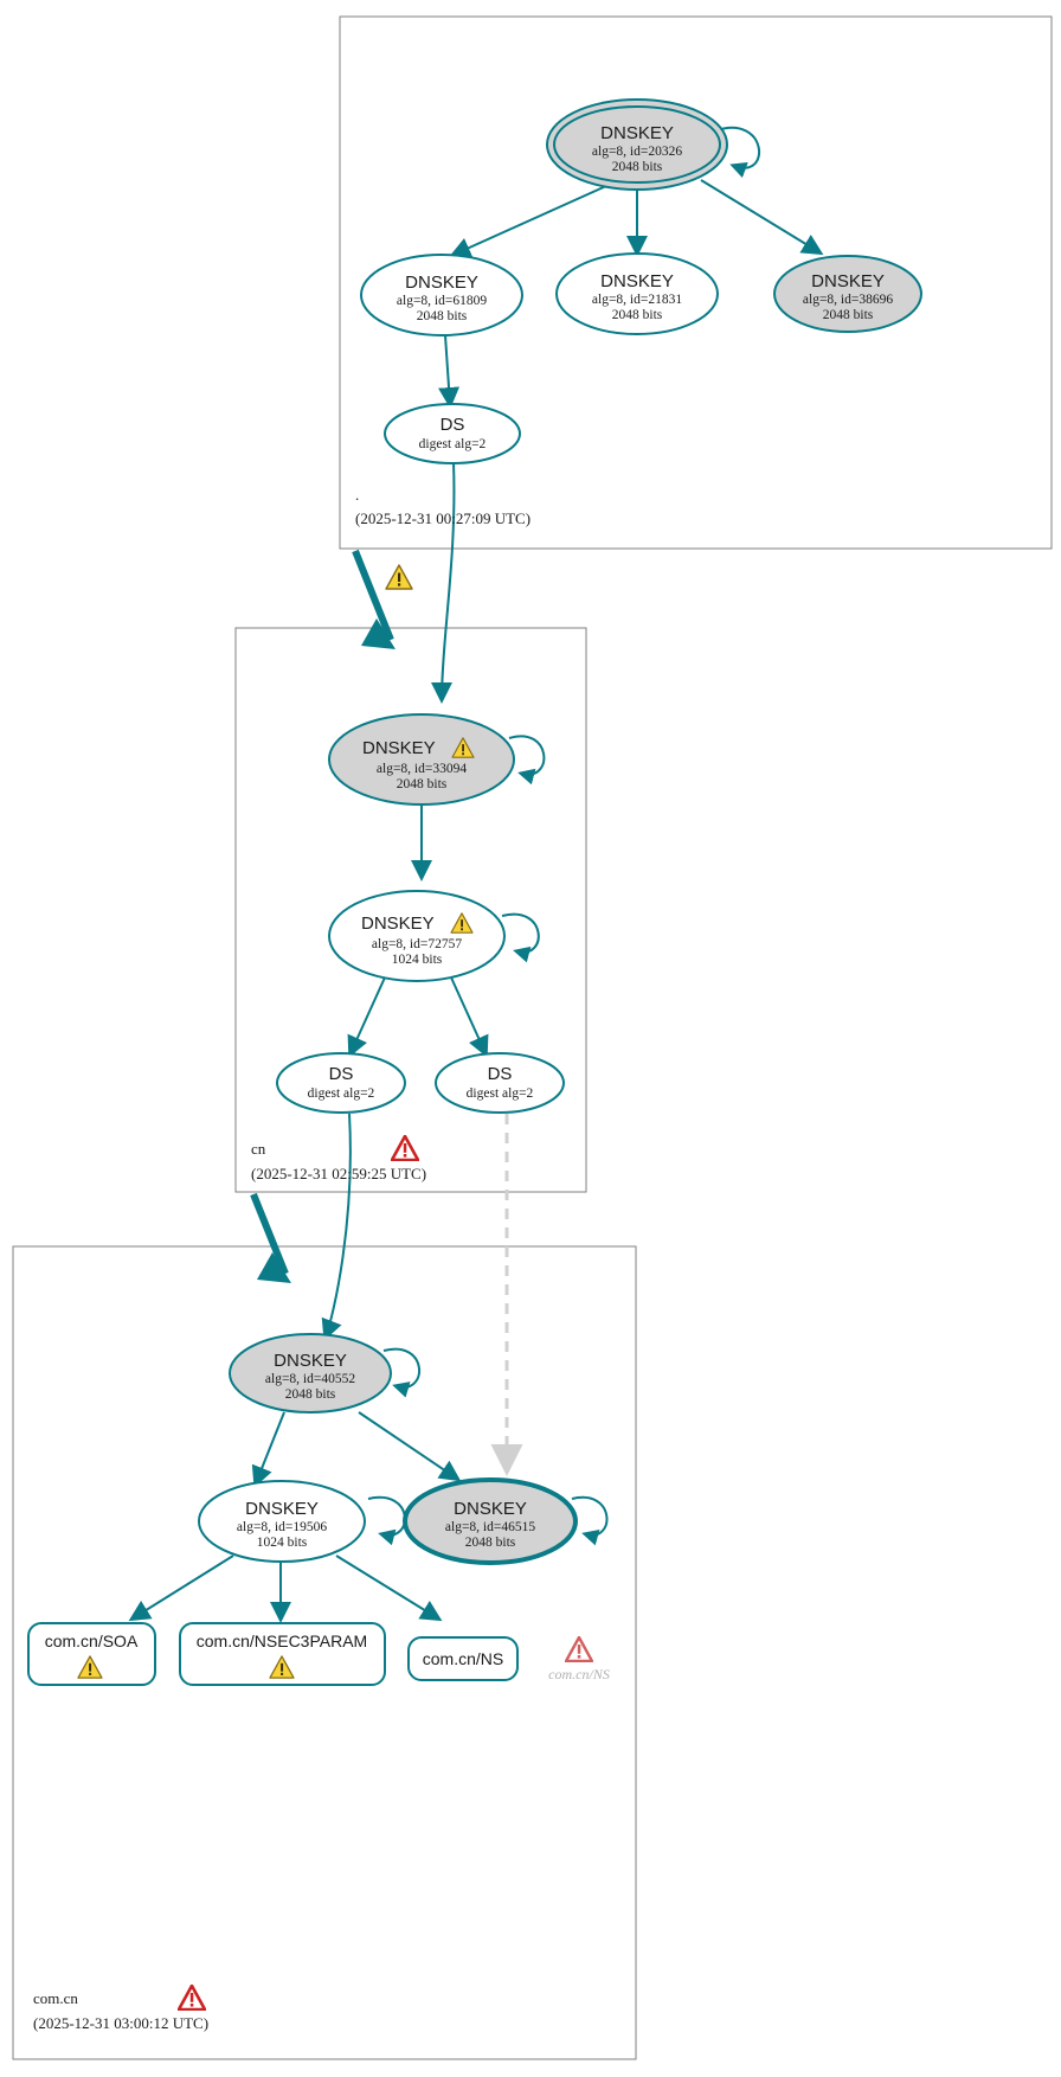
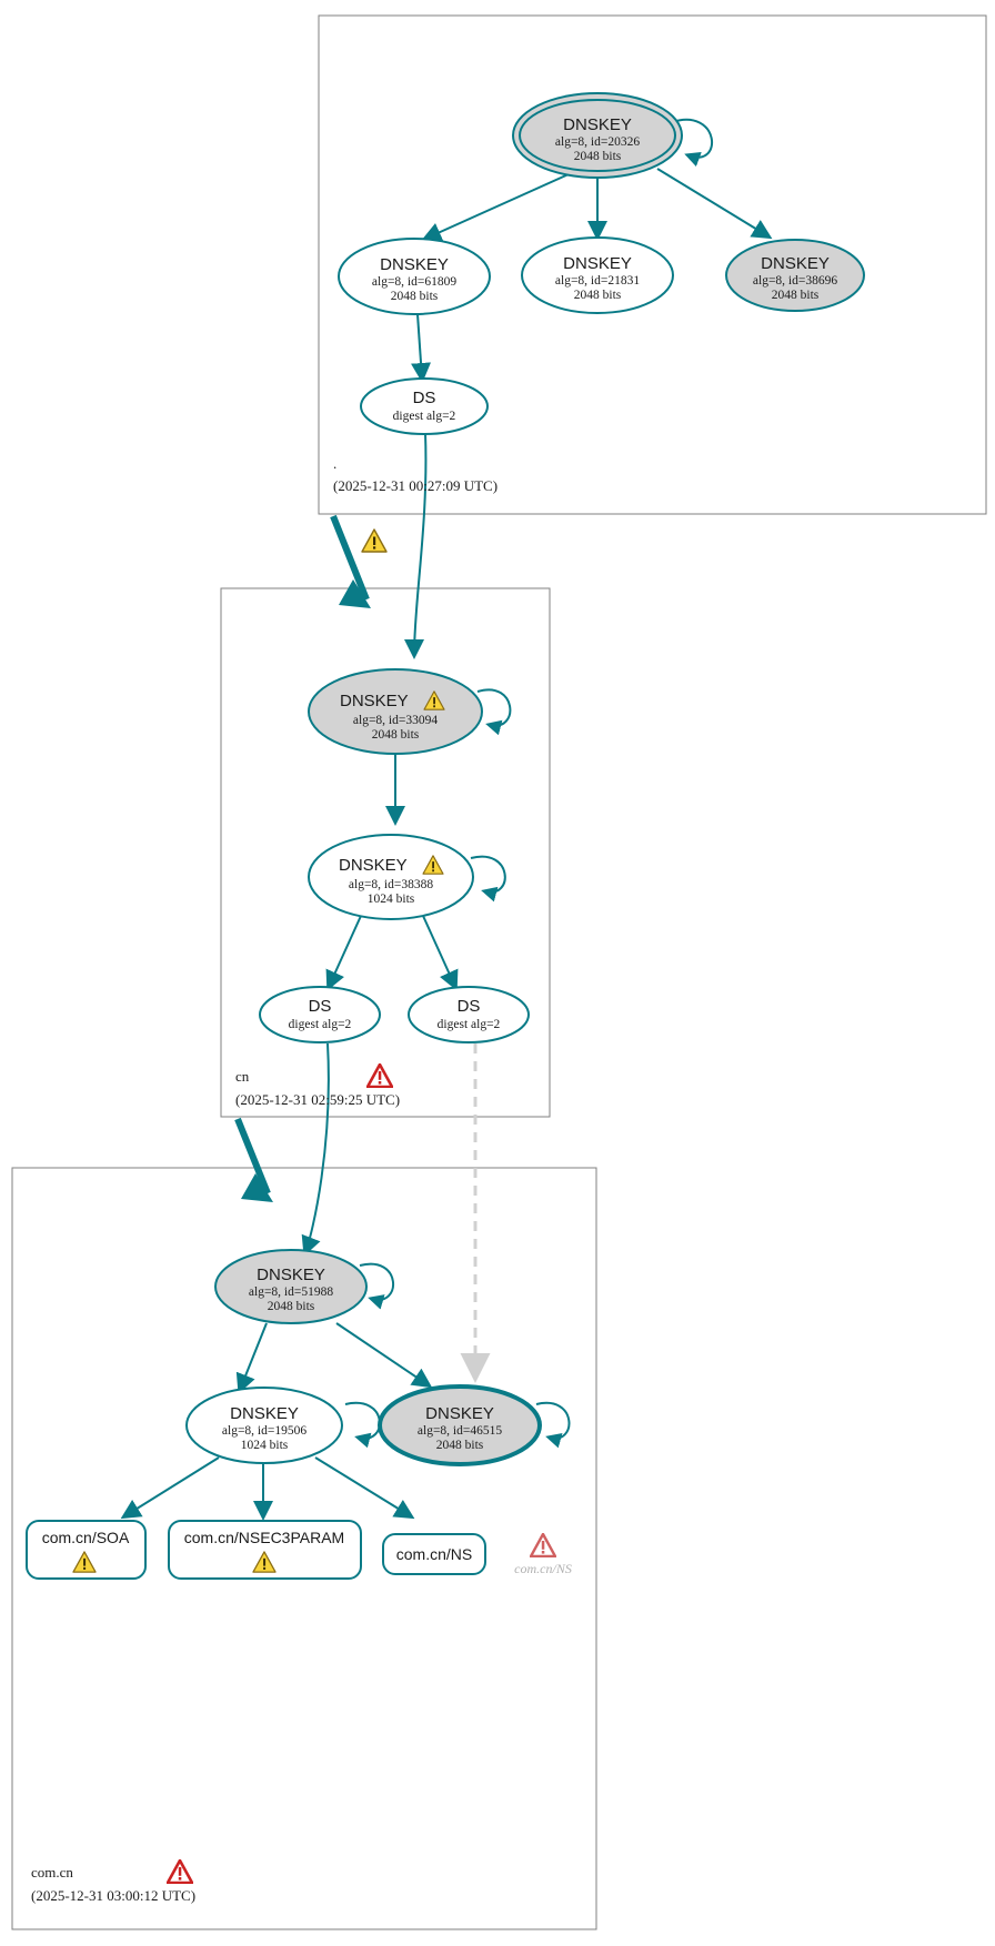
  DNSKEY
  alg=8, id=20326
  2048 bits
  DNSKEY
  alg=8, id=61809
  2048 bits
  DNSKEY
  alg=8, id=21831
  2048 bits
  DNSKEY
  alg=8, id=38696
  2048 bits
  DS
  digest alg=2
  .
  (2025-12-31 00:27:09 UTC)
  DNSKEY
  alg=8, id=33094
  2048 bits
  DNSKEY
- alg=8, id=72757
+ alg=8, id=38388
  1024 bits
  DS
  digest alg=2
  DS
  digest alg=2
  cn
  (2025-12-31 02:59:25 UTC)
  DNSKEY
- alg=8, id=40552
+ alg=8, id=51988
  2048 bits
  DNSKEY
  alg=8, id=19506
  1024 bits
  DNSKEY
  alg=8, id=46515
  2048 bits
  com.cn/SOA
  com.cn/NSEC3PARAM
  com.cn/NS
  com.cn/NS
  com.cn
  (2025-12-31 03:00:12 UTC)
